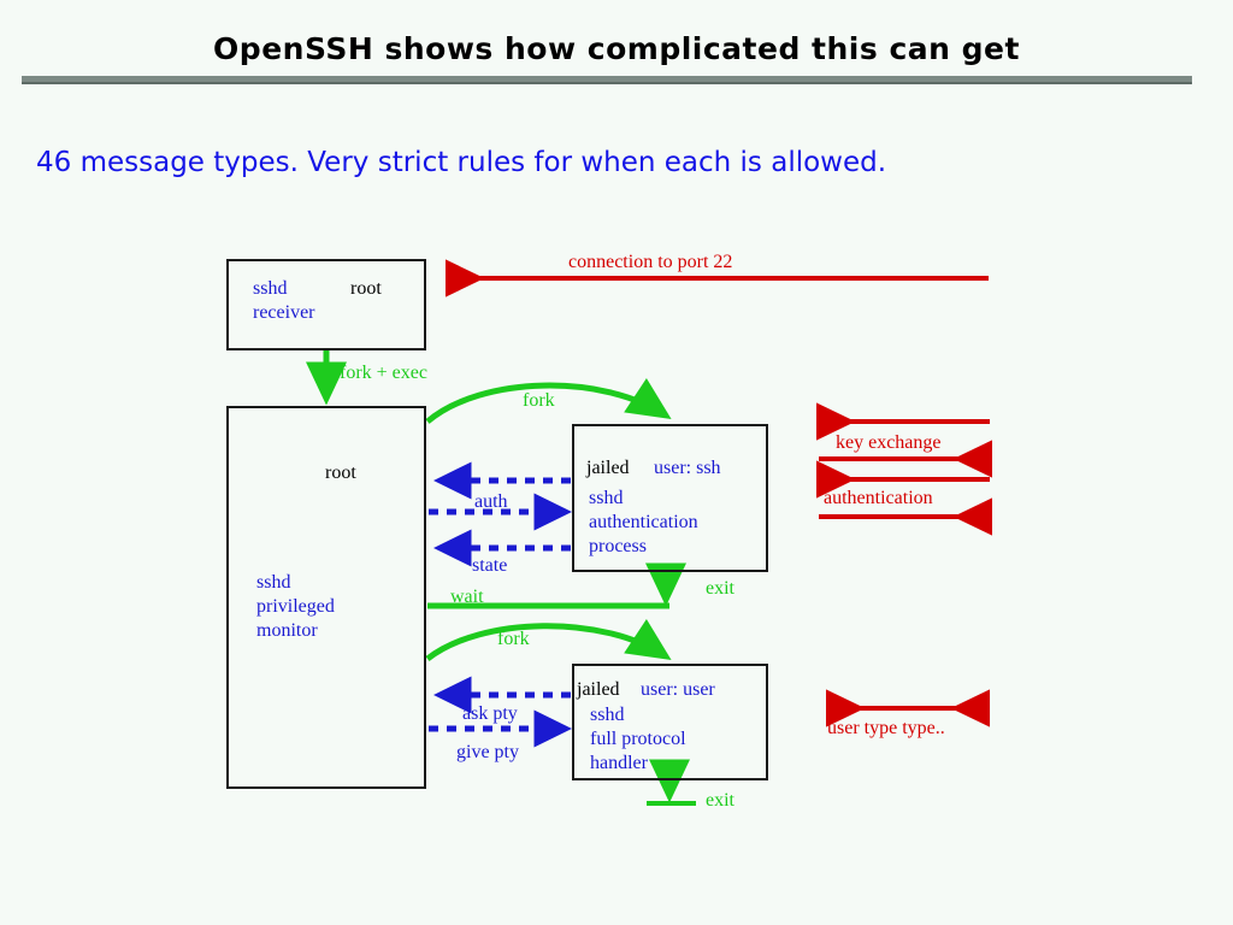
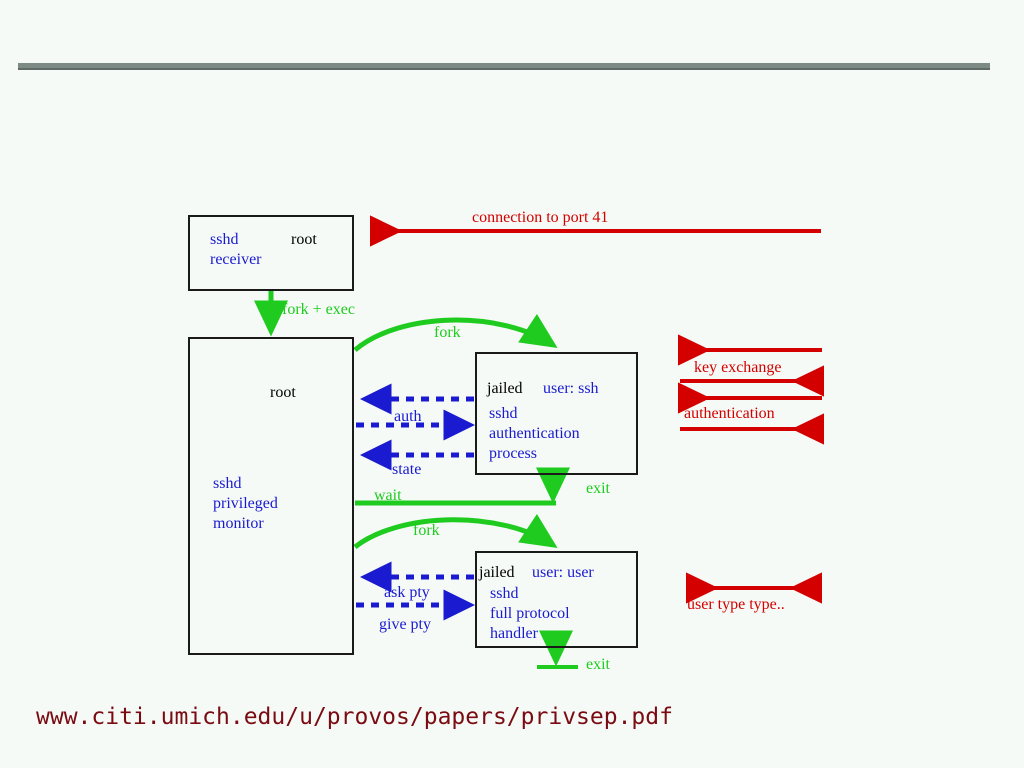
- OpenSSH shows how complicated this can get
- 46 message types. Very strict rules for when each is allowed.
  sshd
  root
  receiver
  root
  sshd
  privileged
  monitor
  jailed
  user: ssh
  sshd
  authentication
  process
  jailed
  user: user
  sshd
  full protocol
  handler
  fork + exec
  fork
  fork
  wait
  exit
  exit
  auth
  state
  ask pty
  give pty
- connection to port 22
+ connection to port 41
  key exchange
  authentication
  user type type..
+ www.citi.umich.edu/u/provos/papers/privsep.pdf
